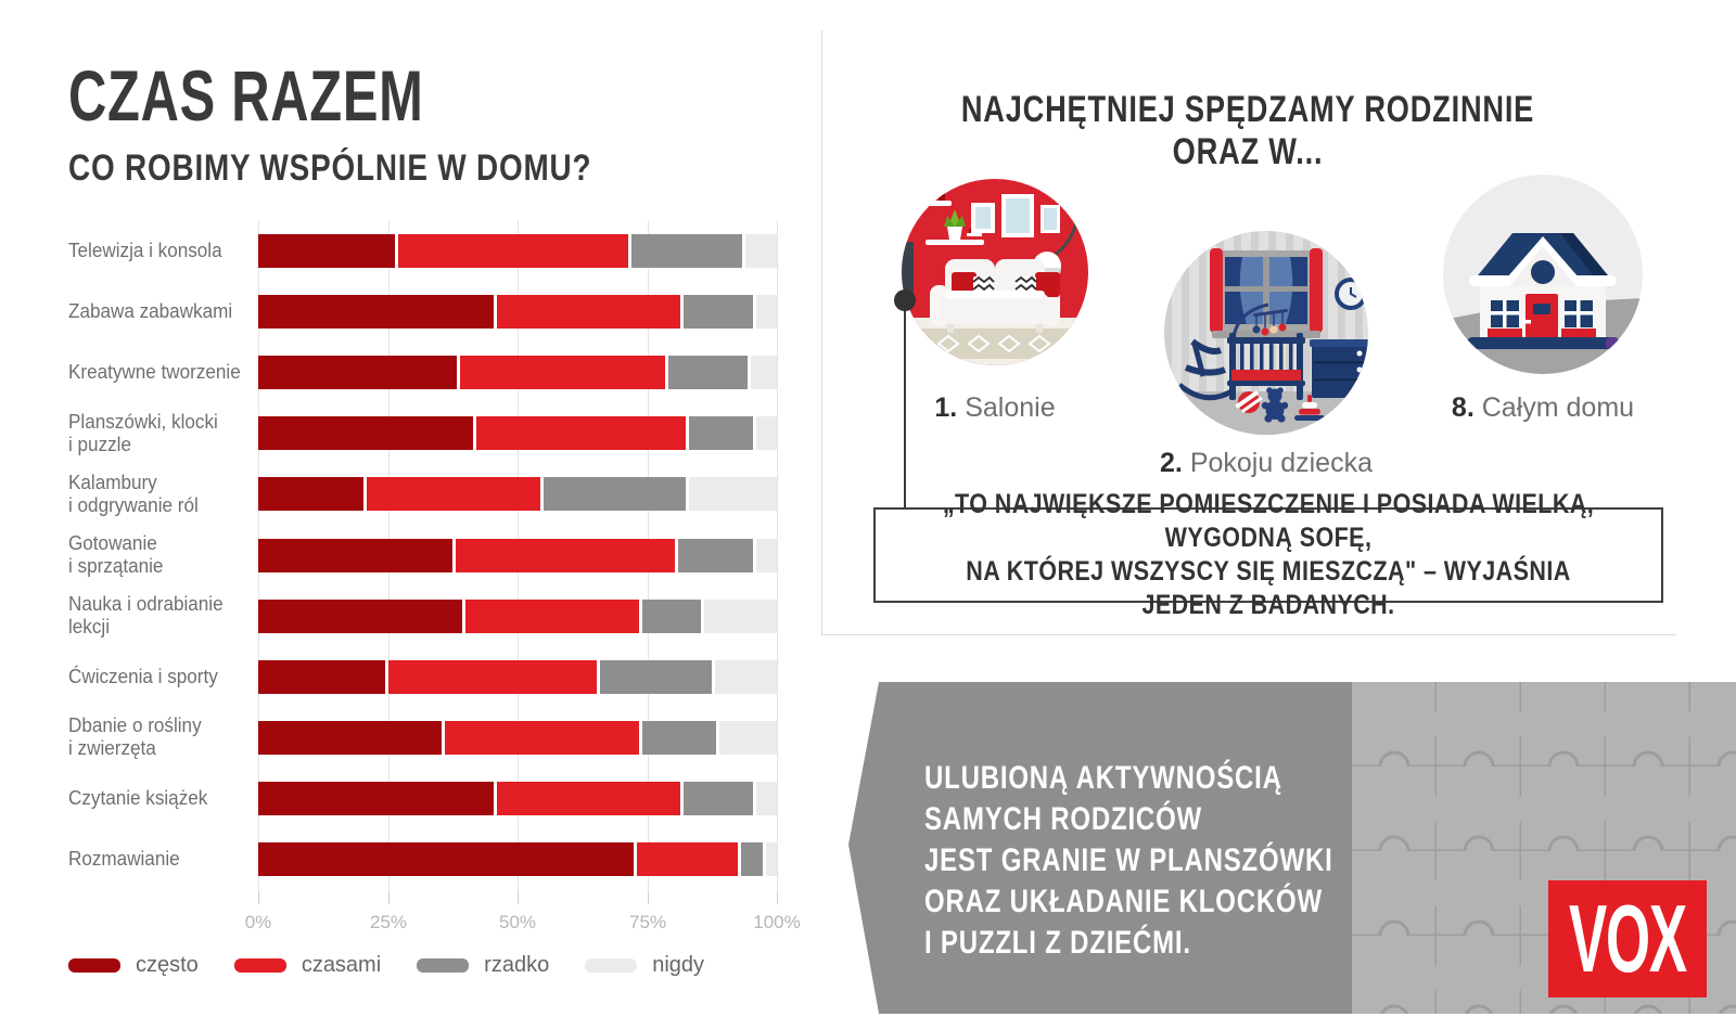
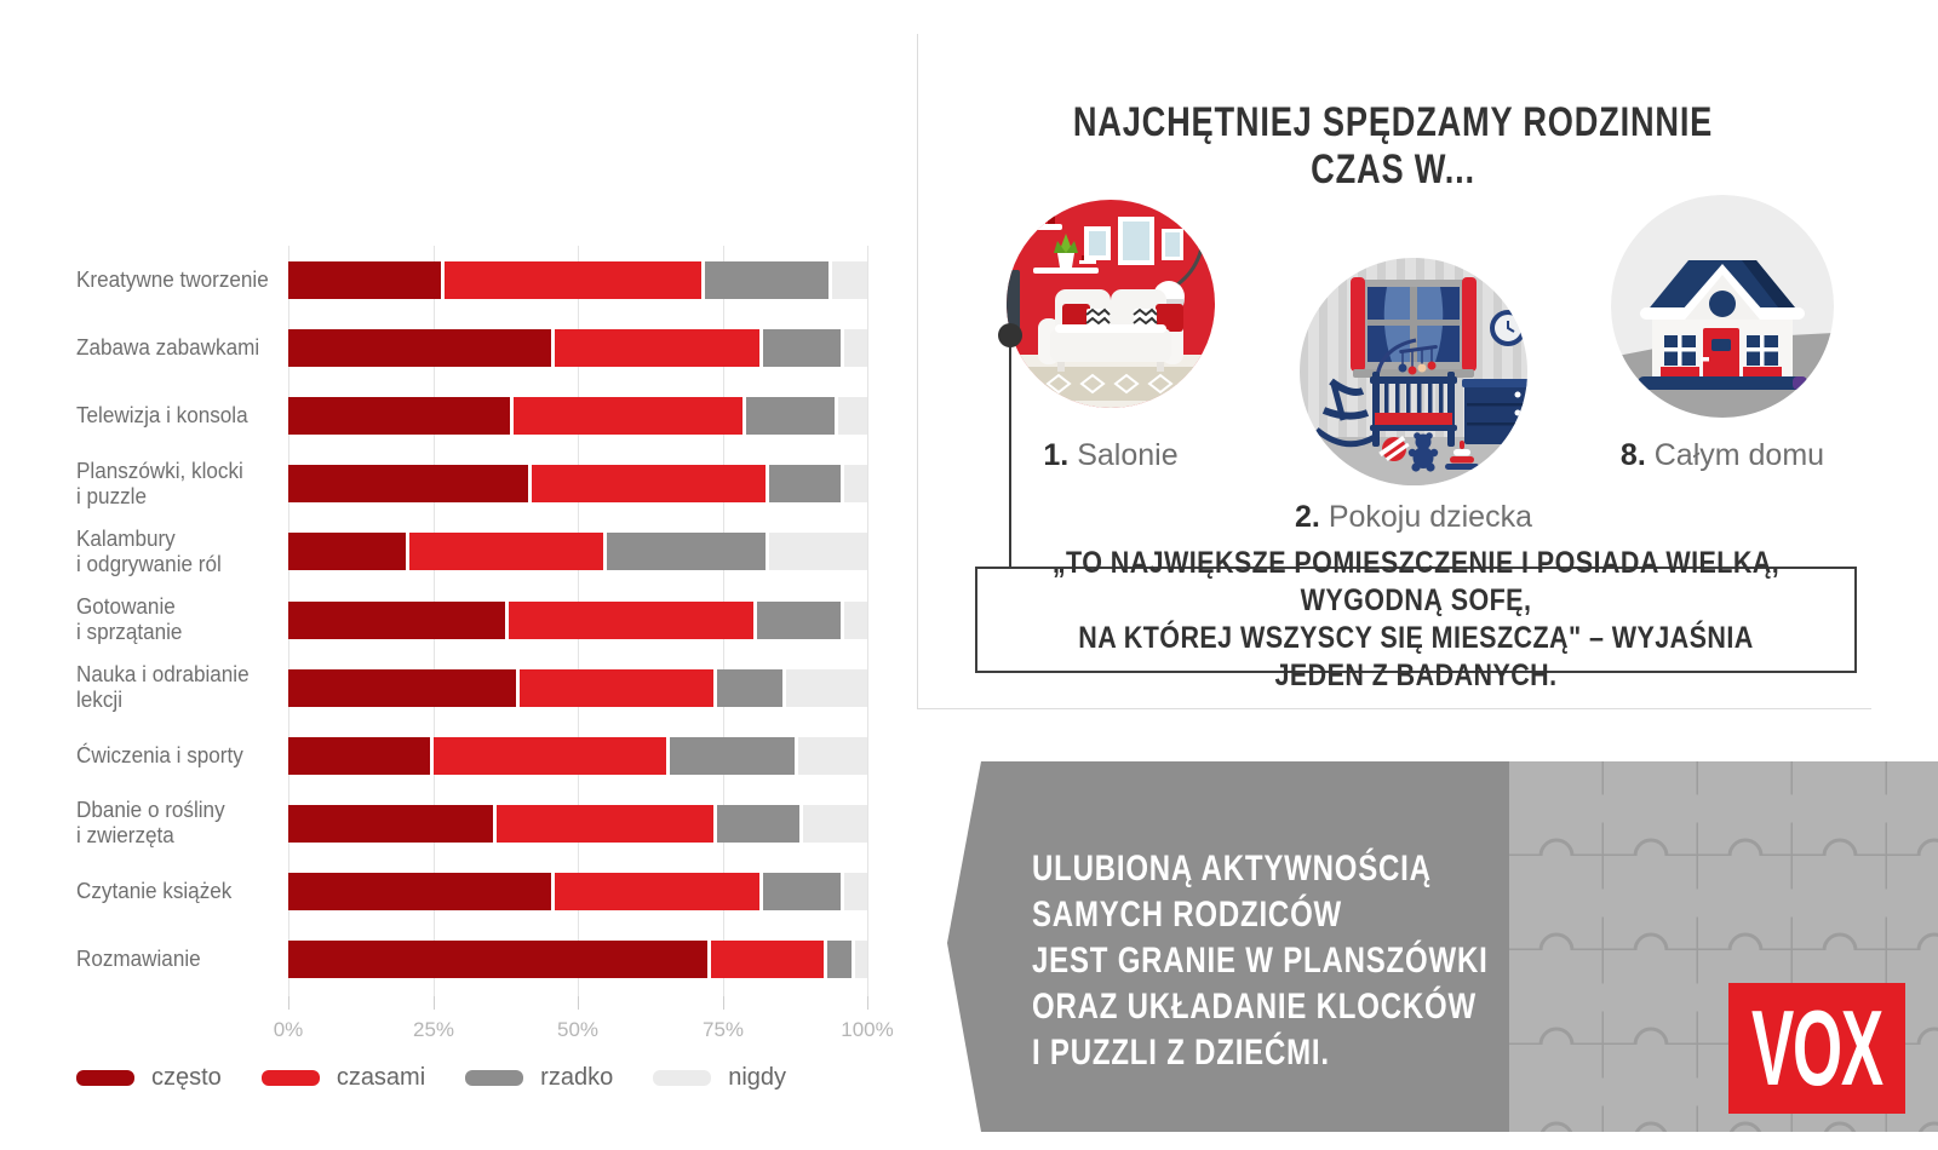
- CZAS RAZEM
- CO ROBIMY WSPÓLNIE W DOMU?
- Telewizja i konsola
+ Kreatywne tworzenie
  Zabawa zabawkami
- Kreatywne tworzenie
+ Telewizja i konsola
  Planszówki, klocki
  i puzzle
  Kalambury
  i odgrywanie ról
  Gotowanie
  i sprzątanie
  Nauka i odrabianie
  lekcji
  Ćwiczenia i sporty
  Dbanie o rośliny
  i zwierzęta
  Czytanie książek
  Rozmawianie
  0%
  25%
  50%
  75%
  100%
  często
  czasami
  rzadko
  nigdy
- NAJCHĘTNIEJ SPĘDZAMY RODZINNIE ORAZ W...
+ NAJCHĘTNIEJ SPĘDZAMY RODZINNIE CZAS W...
  1. Salonie
  2. Pokoju dziecka
  8. Całym domu
  „TO NAJWIĘKSZE POMIESZCZENIE I POSIADA WIELKĄ, WYGODNĄ SOFĘ,
  NA KTÓREJ WSZYSCY SIĘ MIESZCZĄ" – WYJAŚNIA JEDEN Z BADANYCH.
  ULUBIONĄ AKTYWNOŚCIĄ
  SAMYCH RODZICÓW
  JEST GRANIE W PLANSZÓWKI
  ORAZ UKŁADANIE KLOCKÓW
  I PUZZLI Z DZIEĆMI.
  VOX
